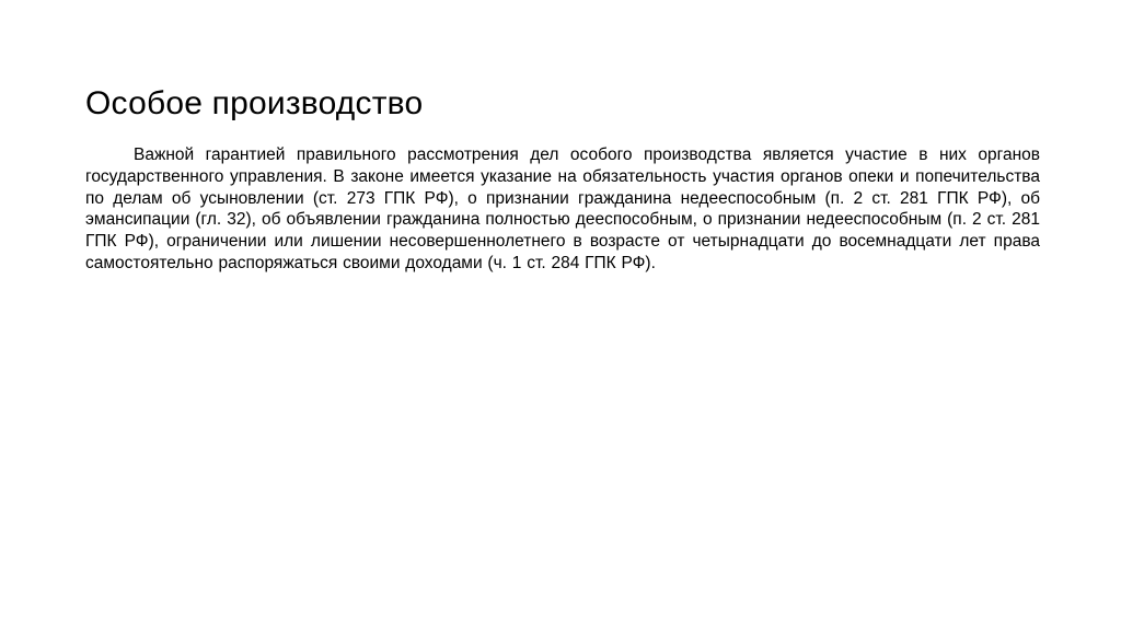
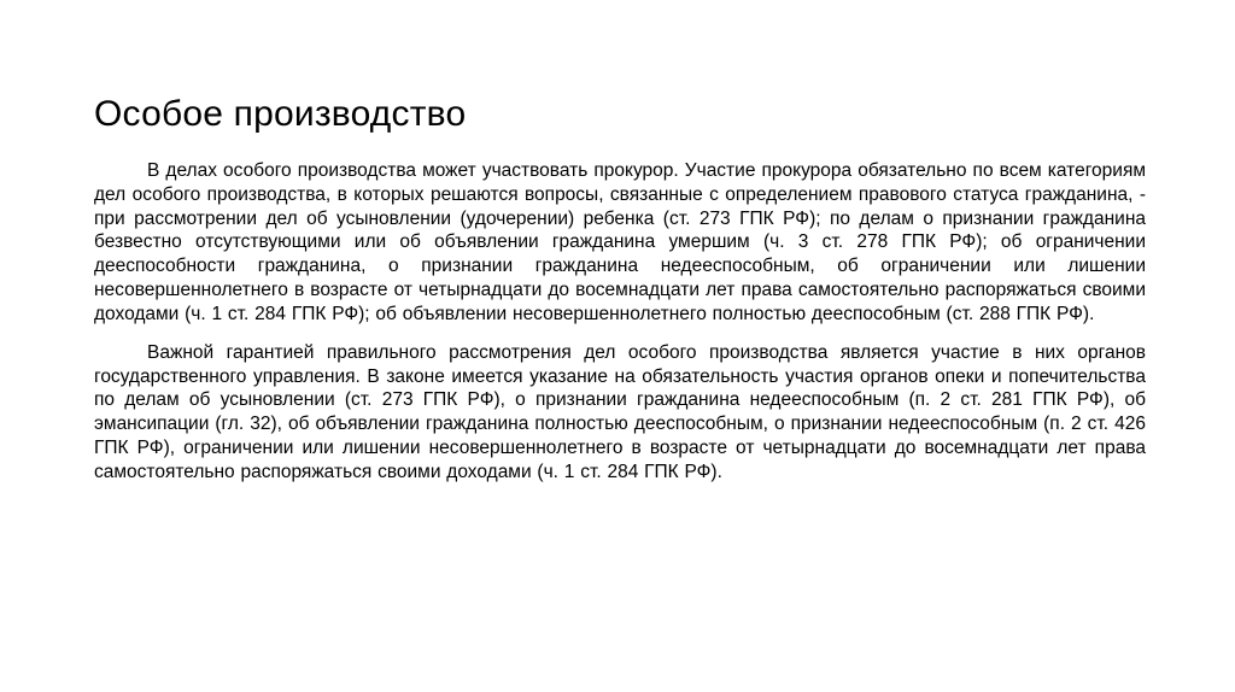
  Особое производство
+ В делах особого производства может участвовать прокурор. Участие прокурора обязательно по всем категориям дел особого производства, в которых решаются вопросы, связанные с определением правового статуса гражданина, - при рассмотрении дел об усыновлении (удочерении) ребенка (ст. 273 ГПК РФ); по делам о признании гражданина безвестно отсутствующими или об объявлении гражданина умершим (ч. 3 ст. 278 ГПК РФ); об ограничении дееспособности гражданина, о признании гражданина недееспособным, об ограничении или лишении несовершеннолетнего в возрасте от четырнадцати до восемнадцати лет права самостоятельно распоряжаться своими доходами (ч. 1 ст. 284 ГПК РФ); об объявлении несовершеннолетнего полностью дееспособным (ст. 288 ГПК РФ).
- Важной гарантией правильного рассмотрения дел особого производства является участие в них органов государственного управления. В законе имеется указание на обязательность участия органов опеки и попечительства по делам об усыновлении (ст. 273 ГПК РФ), о признании гражданина недееспособным (п. 2 ст. 281 ГПК РФ), об эмансипации (гл. 32), об объявлении гражданина полностью дееспособным, о признании недееспособным (п. 2 ст. 281 ГПК РФ), ограничении или лишении несовершеннолетнего в возрасте от четырнадцати до восемнадцати лет права самостоятельно распоряжаться своими доходами (ч. 1 ст. 284 ГПК РФ).
+ Важной гарантией правильного рассмотрения дел особого производства является участие в них органов государственного управления. В законе имеется указание на обязательность участия органов опеки и попечительства по делам об усыновлении (ст. 273 ГПК РФ), о признании гражданина недееспособным (п. 2 ст. 281 ГПК РФ), об эмансипации (гл. 32), об объявлении гражданина полностью дееспособным, о признании недееспособным (п. 2 ст. 426 ГПК РФ), ограничении или лишении несовершеннолетнего в возрасте от четырнадцати до восемнадцати лет права самостоятельно распоряжаться своими доходами (ч. 1 ст. 284 ГПК РФ).
